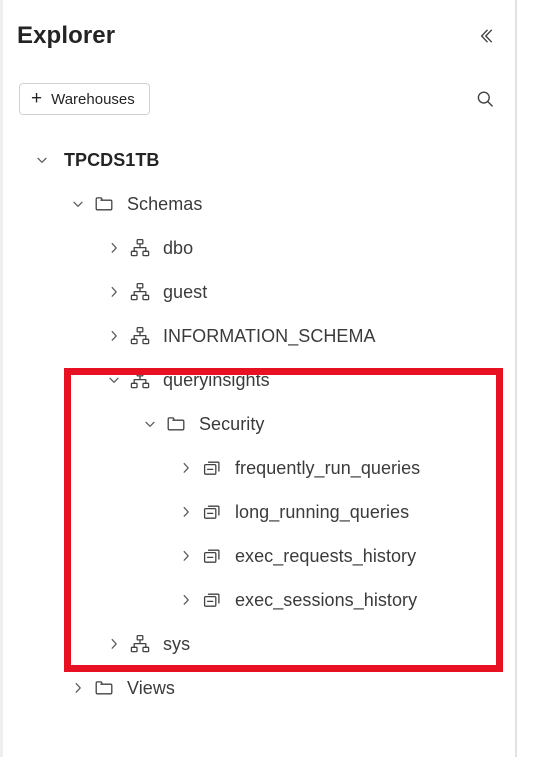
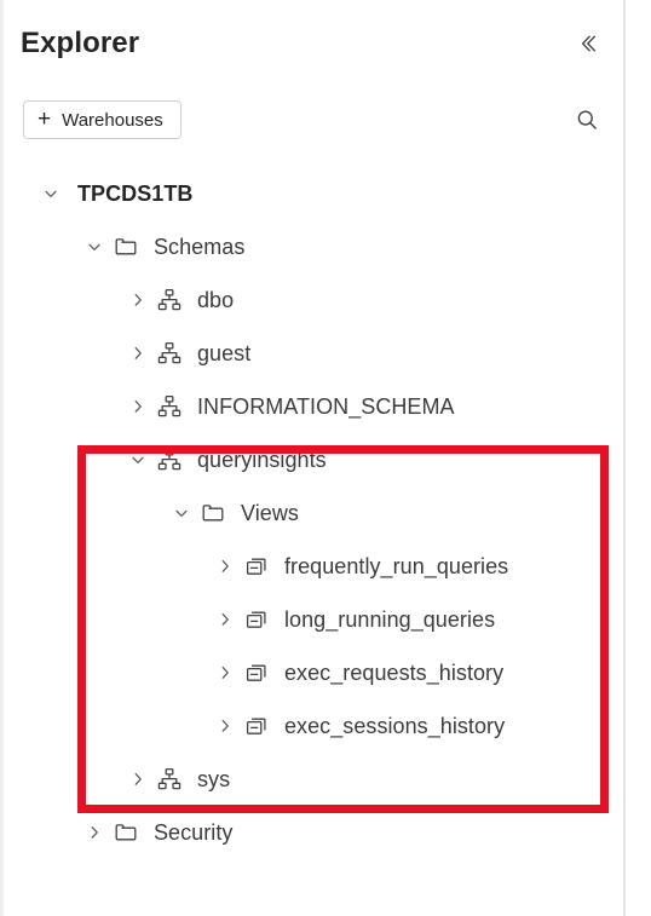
  Explorer
  +
  Warehouses
  TPCDS1TB
  Schemas
  dbo
  guest
  INFORMATION_SCHEMA
  queryinsights
- Security
+ Views
  frequently_run_queries
  long_running_queries
  exec_requests_history
  exec_sessions_history
  sys
- Views
+ Security
